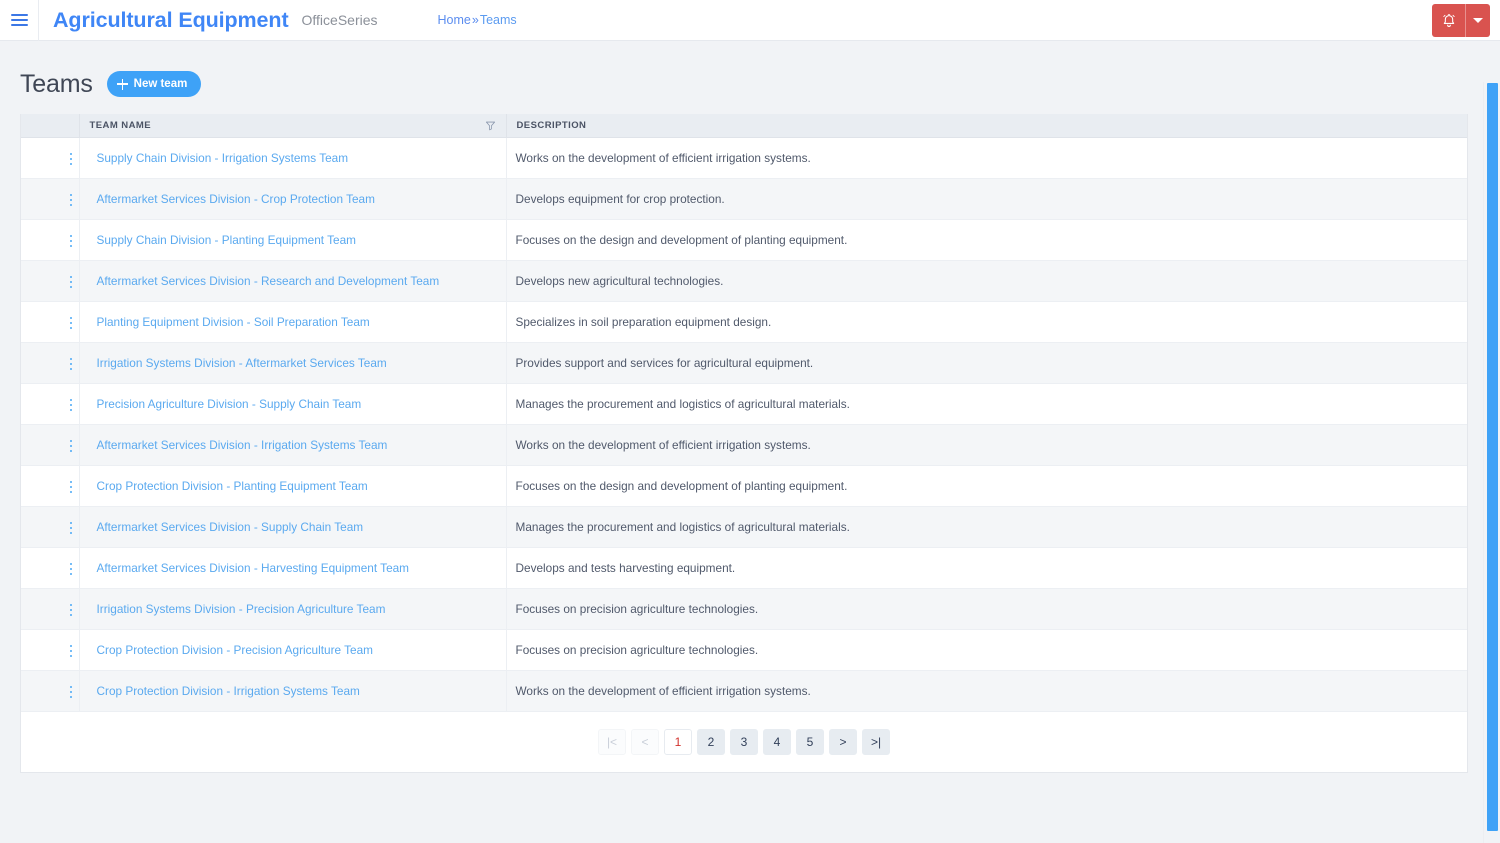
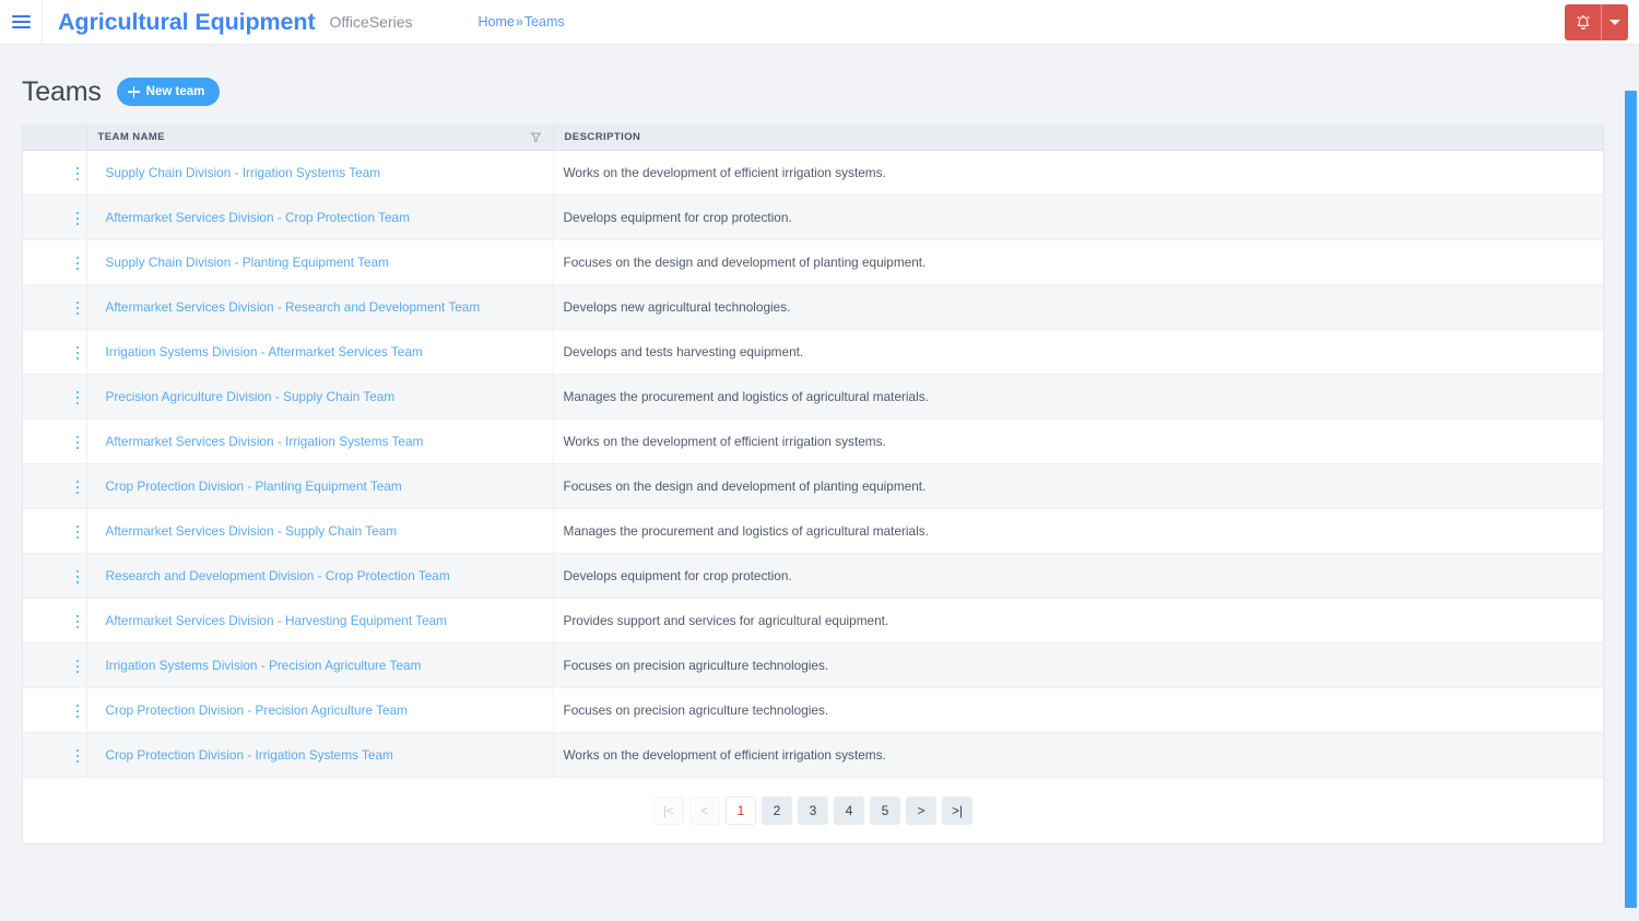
  Agricultural Equipment
  OfficeSeries
  Home»Teams
  Teams
  New team
  	TEAM NAME	DESCRIPTION
  	Supply Chain Division - Irrigation Systems Team	Works on the development of efficient irrigation systems.
  	Aftermarket Services Division - Crop Protection Team	Develops equipment for crop protection.
  	Supply Chain Division - Planting Equipment Team	Focuses on the design and development of planting equipment.
  	Aftermarket Services Division - Research and Development Team	Develops new agricultural technologies.
- 	Planting Equipment Division - Soil Preparation Team	Specializes in soil preparation equipment design.
- 	Irrigation Systems Division - Aftermarket Services Team	Provides support and services for agricultural equipment.
+ 	Irrigation Systems Division - Aftermarket Services Team	Develops and tests harvesting equipment.
  	Precision Agriculture Division - Supply Chain Team	Manages the procurement and logistics of agricultural materials.
  	Aftermarket Services Division - Irrigation Systems Team	Works on the development of efficient irrigation systems.
  	Crop Protection Division - Planting Equipment Team	Focuses on the design and development of planting equipment.
  	Aftermarket Services Division - Supply Chain Team	Manages the procurement and logistics of agricultural materials.
+ 	Research and Development Division - Crop Protection Team	Develops equipment for crop protection.
- 	Aftermarket Services Division - Harvesting Equipment Team	Develops and tests harvesting equipment.
+ 	Aftermarket Services Division - Harvesting Equipment Team	Provides support and services for agricultural equipment.
  	Irrigation Systems Division - Precision Agriculture Team	Focuses on precision agriculture technologies.
  	Crop Protection Division - Precision Agriculture Team	Focuses on precision agriculture technologies.
  	Crop Protection Division - Irrigation Systems Team	Works on the development of efficient irrigation systems.
  |< < 1 2 3 4 5 > >|
